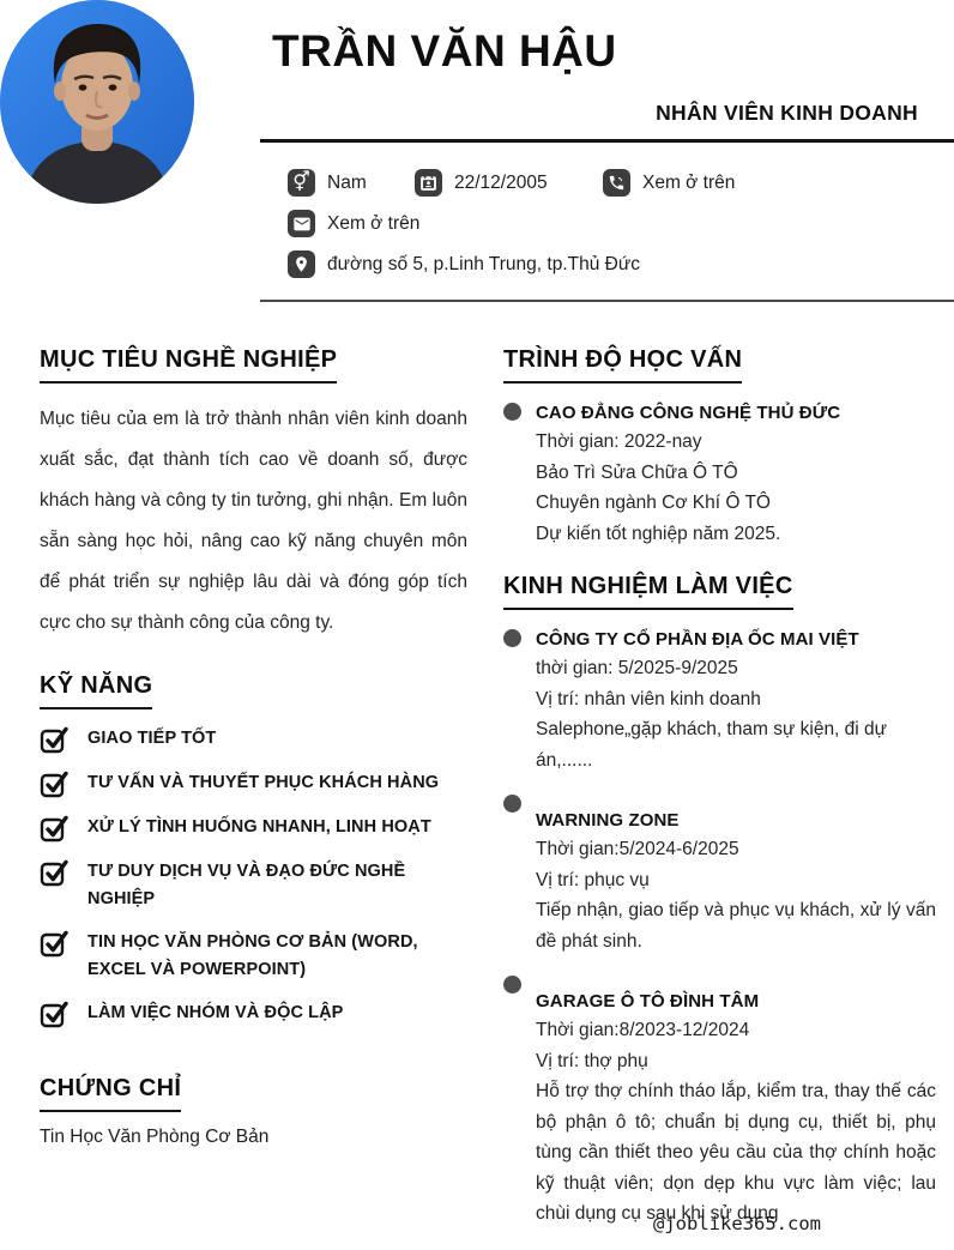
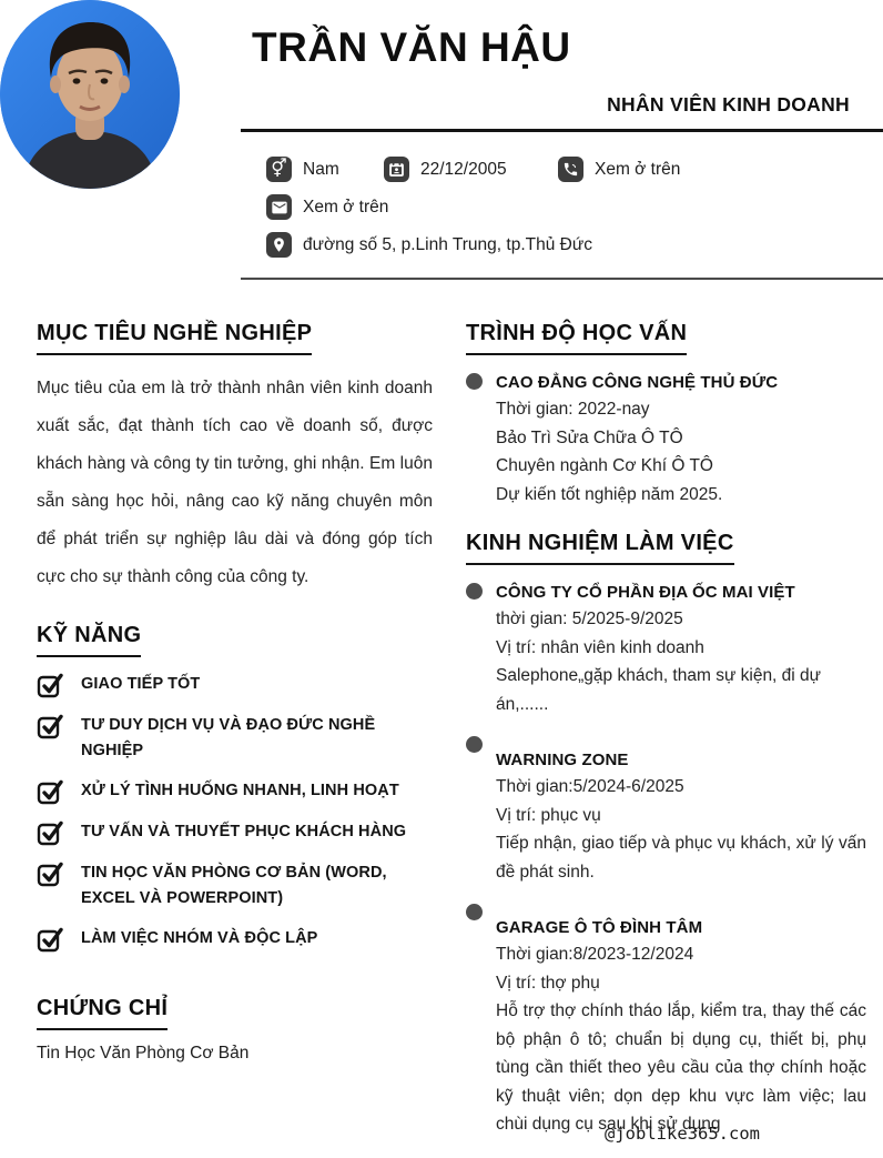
  TRẦN VĂN HẬU
  NHÂN VIÊN KINH DOANH
  ⚥
  Nam
  22/12/2005
  Xem ở trên
  Xem ở trên
  đường số 5, p.Linh Trung, tp.Thủ Đức
  MỤC TIÊU NGHỀ NGHIỆP
  Mục tiêu của em là trở thành nhân viên kinh doanh xuất sắc, đạt thành tích cao về doanh số, được khách hàng và công ty tin tưởng, ghi nhận. Em luôn sẵn sàng học hỏi, nâng cao kỹ năng chuyên môn để phát triển sự nghiệp lâu dài và đóng góp tích cực cho sự thành công của công ty.
  KỸ NĂNG
  GIAO TIẾP TỐT
- TƯ VẤN VÀ THUYẾT PHỤC KHÁCH HÀNG
+ TƯ DUY DỊCH VỤ VÀ ĐẠO ĐỨC NGHỀ NGHIỆP
  XỬ LÝ TÌNH HUỐNG NHANH, LINH HOẠT
- TƯ DUY DỊCH VỤ VÀ ĐẠO ĐỨC NGHỀ NGHIỆP
+ TƯ VẤN VÀ THUYẾT PHỤC KHÁCH HÀNG
  TIN HỌC VĂN PHÒNG CƠ BẢN (WORD, EXCEL VÀ POWERPOINT)
  LÀM VIỆC NHÓM VÀ ĐỘC LẬP
  CHỨNG CHỈ
  Tin Học Văn Phòng Cơ Bản
  TRÌNH ĐỘ HỌC VẤN
  CAO ĐẲNG CÔNG NGHỆ THỦ ĐỨC
  Thời gian: 2022-nay
  Bảo Trì Sửa Chữa Ô TÔ
  Chuyên ngành Cơ Khí Ô TÔ
  Dự kiến tốt nghiệp năm 2025.
  KINH NGHIỆM LÀM VIỆC
  CÔNG TY CỔ PHẦN ĐỊA ỐC MAI VIỆT
  thời gian: 5/2025-9/2025
  Vị trí: nhân viên kinh doanh
  Salephone„gặp khách, tham sự kiện, đi dự án,......
  WARNING ZONE
  Thời gian:5/2024-6/2025
  Vị trí: phục vụ
  Tiếp nhận, giao tiếp và phục vụ khách, xử lý vấn đề phát sinh.
  GARAGE Ô TÔ ĐÌNH TÂM
  Thời gian:8/2023-12/2024
  Vị trí: thợ phụ
  Hỗ trợ thợ chính tháo lắp, kiểm tra, thay thế các bộ phận ô tô; chuẩn bị dụng cụ, thiết bị, phụ tùng cần thiết theo yêu cầu của thợ chính hoặc kỹ thuật viên; dọn dẹp khu vực làm việc; lau chùi dụng cụ sau khi sử dụng
  @joblike365.com
